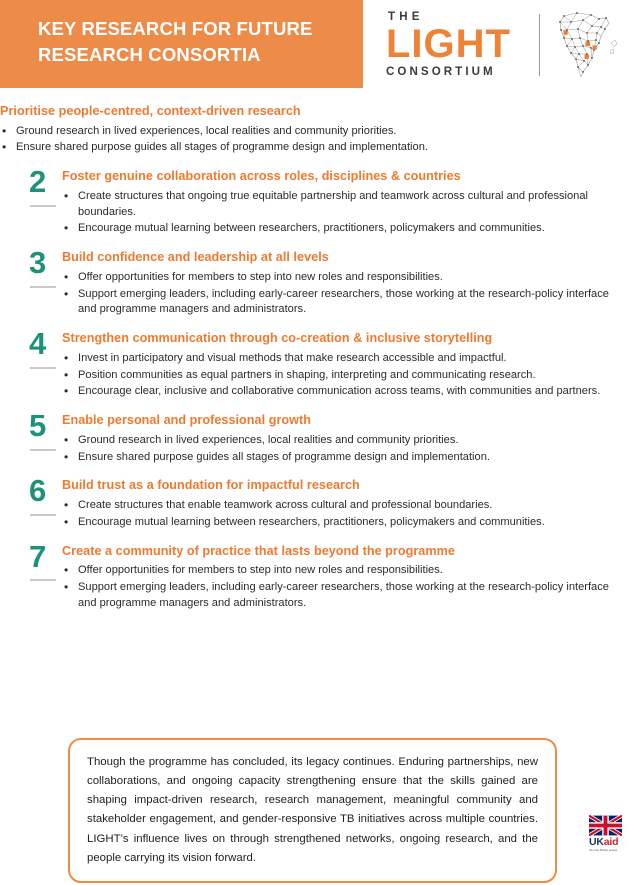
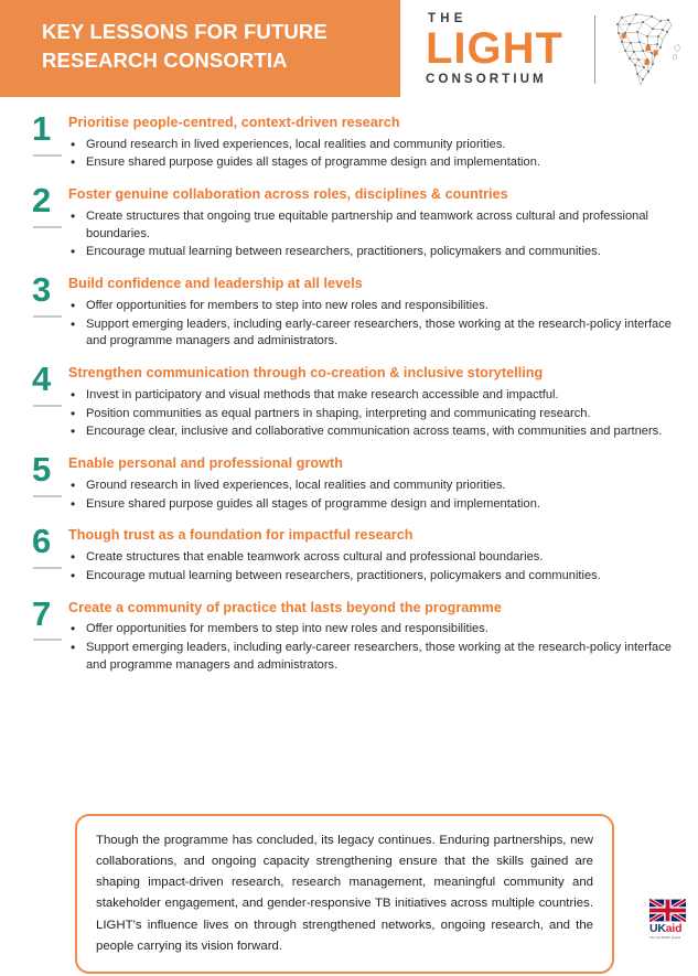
- KEY RESEARCH FOR FUTURE RESEARCH CONSORTIA
+ KEY LESSONS FOR FUTURE RESEARCH CONSORTIA
  THE
  LIGHT
  CONSORTIUM
+ 1
  Prioritise people-centred, context-driven research
  Ground research in lived experiences, local realities and community priorities.
  Ensure shared purpose guides all stages of programme design and implementation.
  2
  Foster genuine collaboration across roles, disciplines & countries
  Create structures that ongoing true equitable partnership and teamwork across cultural and professional boundaries.
  Encourage mutual learning between researchers, practitioners, policymakers and communities.
  3
  Build confidence and leadership at all levels
  Offer opportunities for members to step into new roles and responsibilities.
  Support emerging leaders, including early-career researchers, those working at the research-policy interface and programme managers and administrators.
  4
  Strengthen communication through co-creation & inclusive storytelling
  Invest in participatory and visual methods that make research accessible and impactful.
  Position communities as equal partners in shaping, interpreting and communicating research.
  Encourage clear, inclusive and collaborative communication across teams, with communities and partners.
  5
  Enable personal and professional growth
  Ground research in lived experiences, local realities and community priorities.
  Ensure shared purpose guides all stages of programme design and implementation.
  6
- Build trust as a foundation for impactful research
+ Though trust as a foundation for impactful research
  Create structures that enable teamwork across cultural and professional boundaries.
  Encourage mutual learning between researchers, practitioners, policymakers and communities.
  7
  Create a community of practice that lasts beyond the programme
  Offer opportunities for members to step into new roles and responsibilities.
  Support emerging leaders, including early-career researchers, those working at the research-policy interface and programme managers and administrators.
  Though the programme has concluded, its legacy continues. Enduring partnerships, new collaborations, and ongoing capacity strengthening ensure that the skills gained are shaping impact-driven research, research management, meaningful community and stakeholder engagement, and gender-responsive TB initiatives across multiple countries. LIGHT’s influence lives on through strengthened networks, ongoing research, and the people carrying its vision forward.
  UKaid
